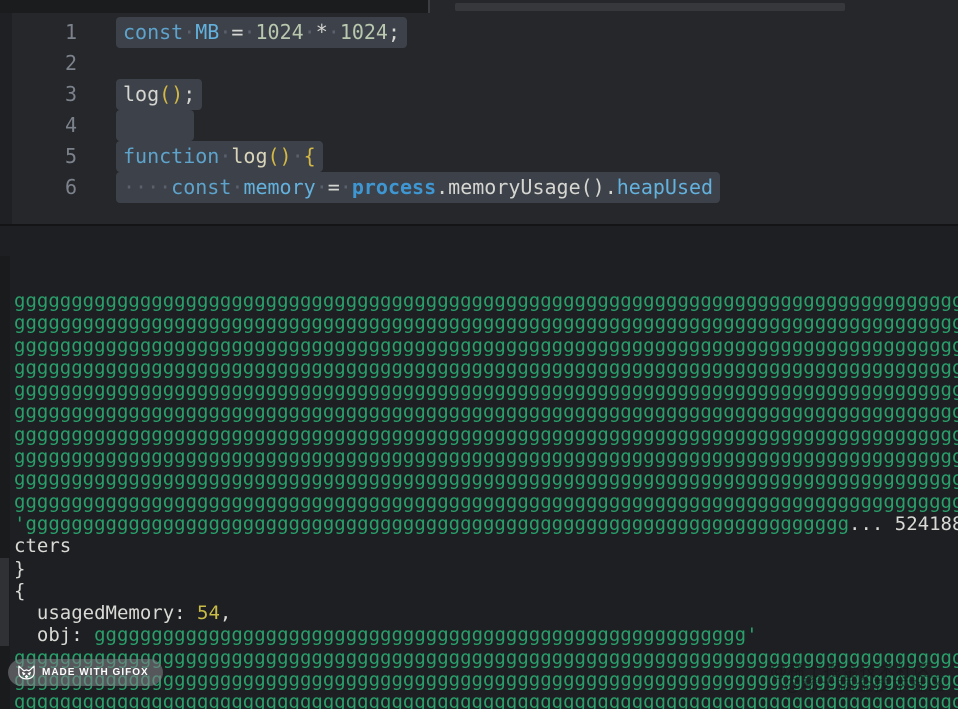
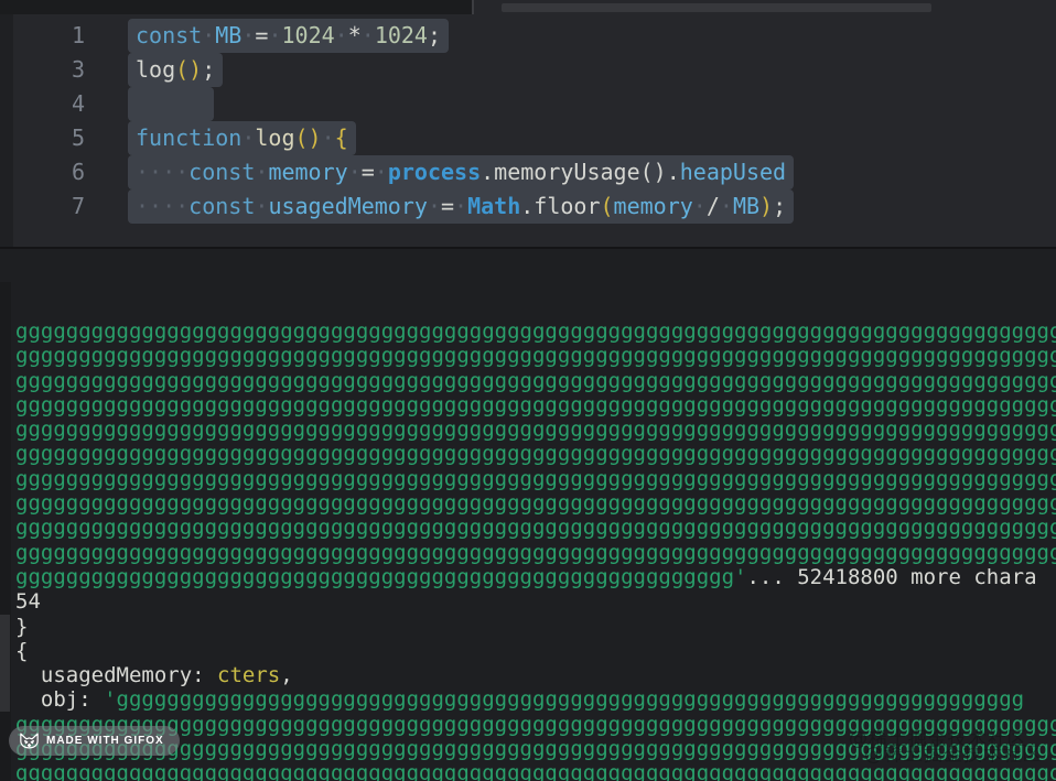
  1
  const·MB·=·1024·*·1024;
- 2
  3
  log();
  4
  5
  function·log()·{
  6
  ····const·memory·=·process.memoryUsage().heapUsed
+ 7
+ ····const·usagedMemory·=·Math.floor(memory·/·MB);
  gggggggggggggggggggggggggggggggggggggggggggggggggggggggggggggggggggggggggggggggggg
  gggggggggggggggggggggggggggggggggggggggggggggggggggggggggggggggggggggggggggggggggg
  gggggggggggggggggggggggggggggggggggggggggggggggggggggggggggggggggggggggggggggggggg
  gggggggggggggggggggggggggggggggggggggggggggggggggggggggggggggggggggggggggggggggggg
  gggggggggggggggggggggggggggggggggggggggggggggggggggggggggggggggggggggggggggggggggg
  gggggggggggggggggggggggggggggggggggggggggggggggggggggggggggggggggggggggggggggggggg
  gggggggggggggggggggggggggggggggggggggggggggggggggggggggggggggggggggggggggggggggggg
  gggggggggggggggggggggggggggggggggggggggggggggggggggggggggggggggggggggggggggggggggg
  gggggggggggggggggggggggggggggggggggggggggggggggggggggggggggggggggggggggggggggggggg
  gggggggggggggggggggggggggggggggggggggggggggggggggggggggggggggggggggggggggggggggggg
- 'gggggggggggggggggggggggggggggggggggggggggggggggggggggggggggggggggggggggg... 52418
+ ggggggggggggggggggggggggggggggggggggggggggggggggggggggggg'... 52418800 more chara
- cters
+ 54
  }
  {
- usagedMemory: 54,
+ usagedMemory: cters,
- obj: ggggggggggggggggggggggggggggggggggggggggggggggggggggggggg'
+ obj: 'gggggggggggggggggggggggggggggggggggggggggggggggggggggggggggggggggggggggg
  gggggggggggggggggggggggggggggggggggggggggggggggggggggggggggggggggggggggggggggggggg
  gggggggggggggggggggggggggggggggggggggggggggggggggggggggggggggggggggggggggggggggggg
  gggggggggggggggggggggggggggggggggggggggggggggggggggggggggggggggggggggggggggggggggg
  MADE WITH GIFOX
  @稀土掘金技术社区
  @稀土掘金技术社区
